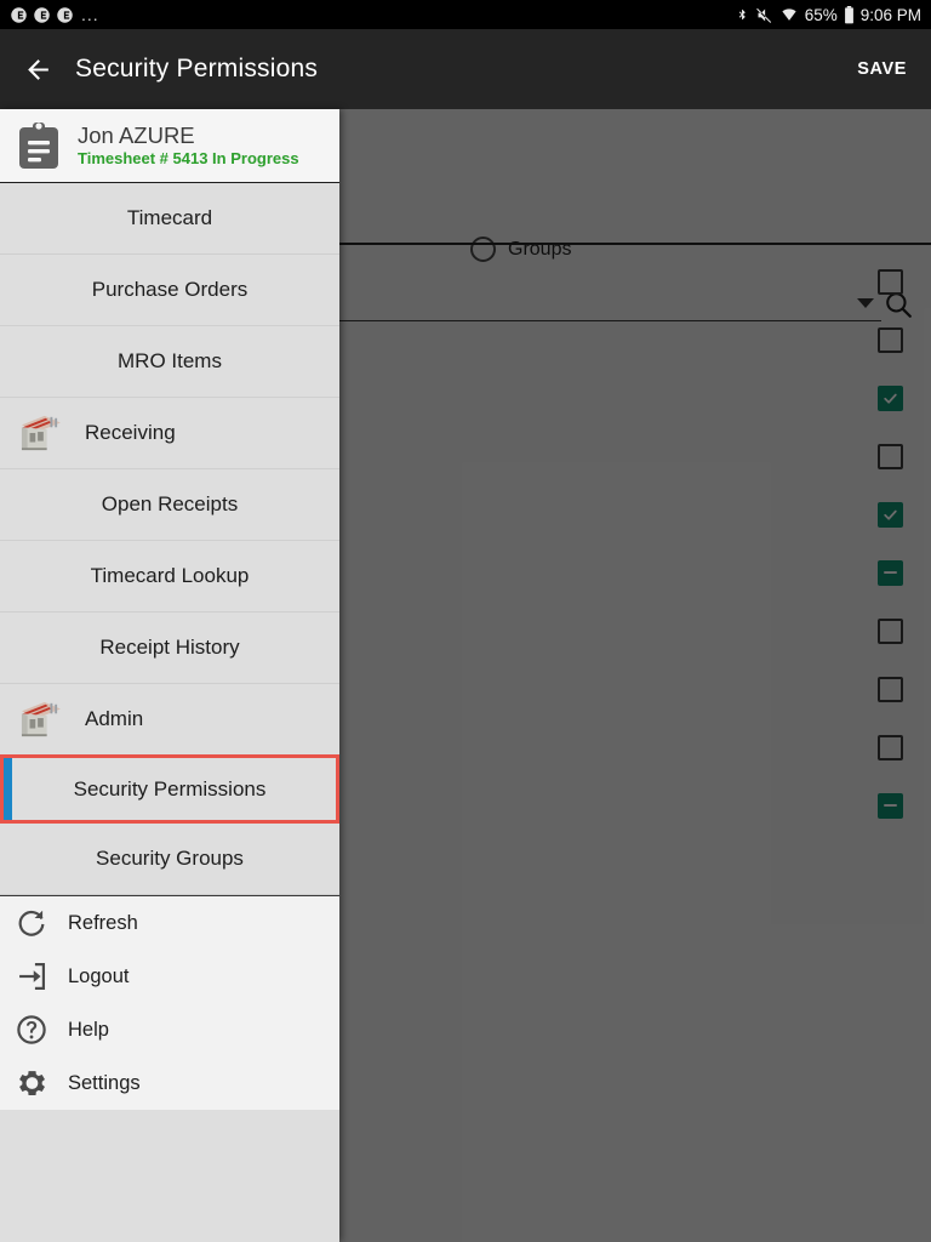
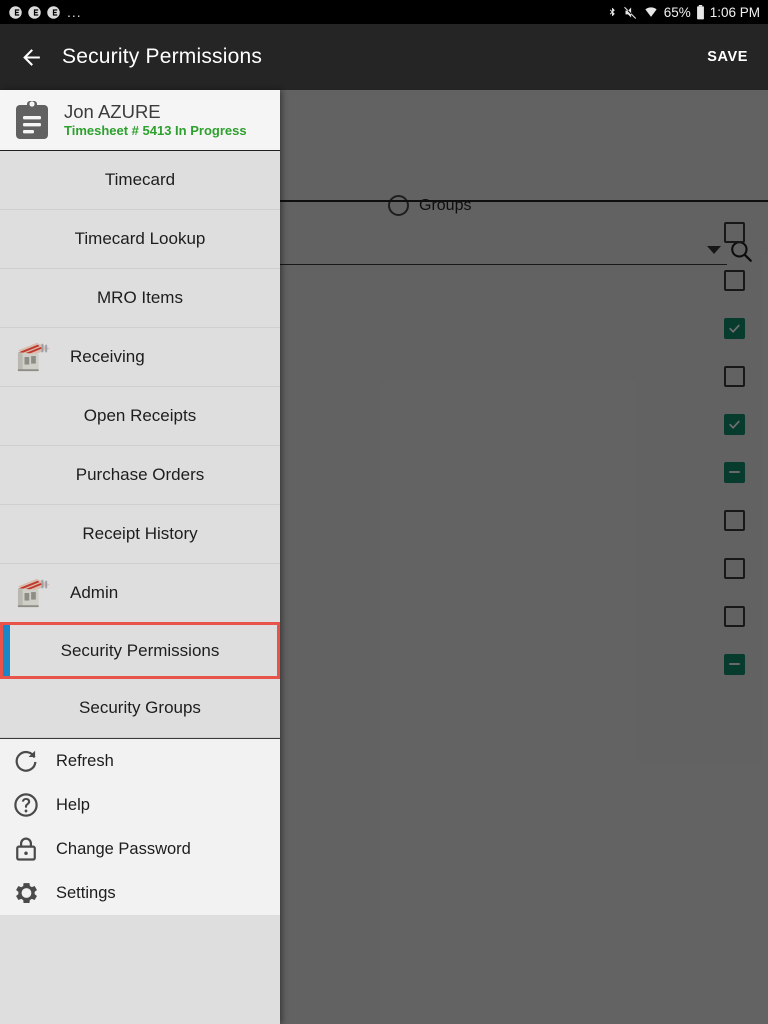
  ...
  65%
- 9:06 PM
+ 1:06 PM
  Security Permissions
  SAVE
  Groups
  Jon AZURE
  Timesheet # 5413 In Progress
  Timecard
- Purchase Orders
+ Timecard Lookup
  MRO Items
  Receiving
  Open Receipts
- Timecard Lookup
+ Purchase Orders
  Receipt History
  Admin
  Security Permissions
  Security Groups
  Refresh
- Logout
  Help
+ Change Password
  Settings
